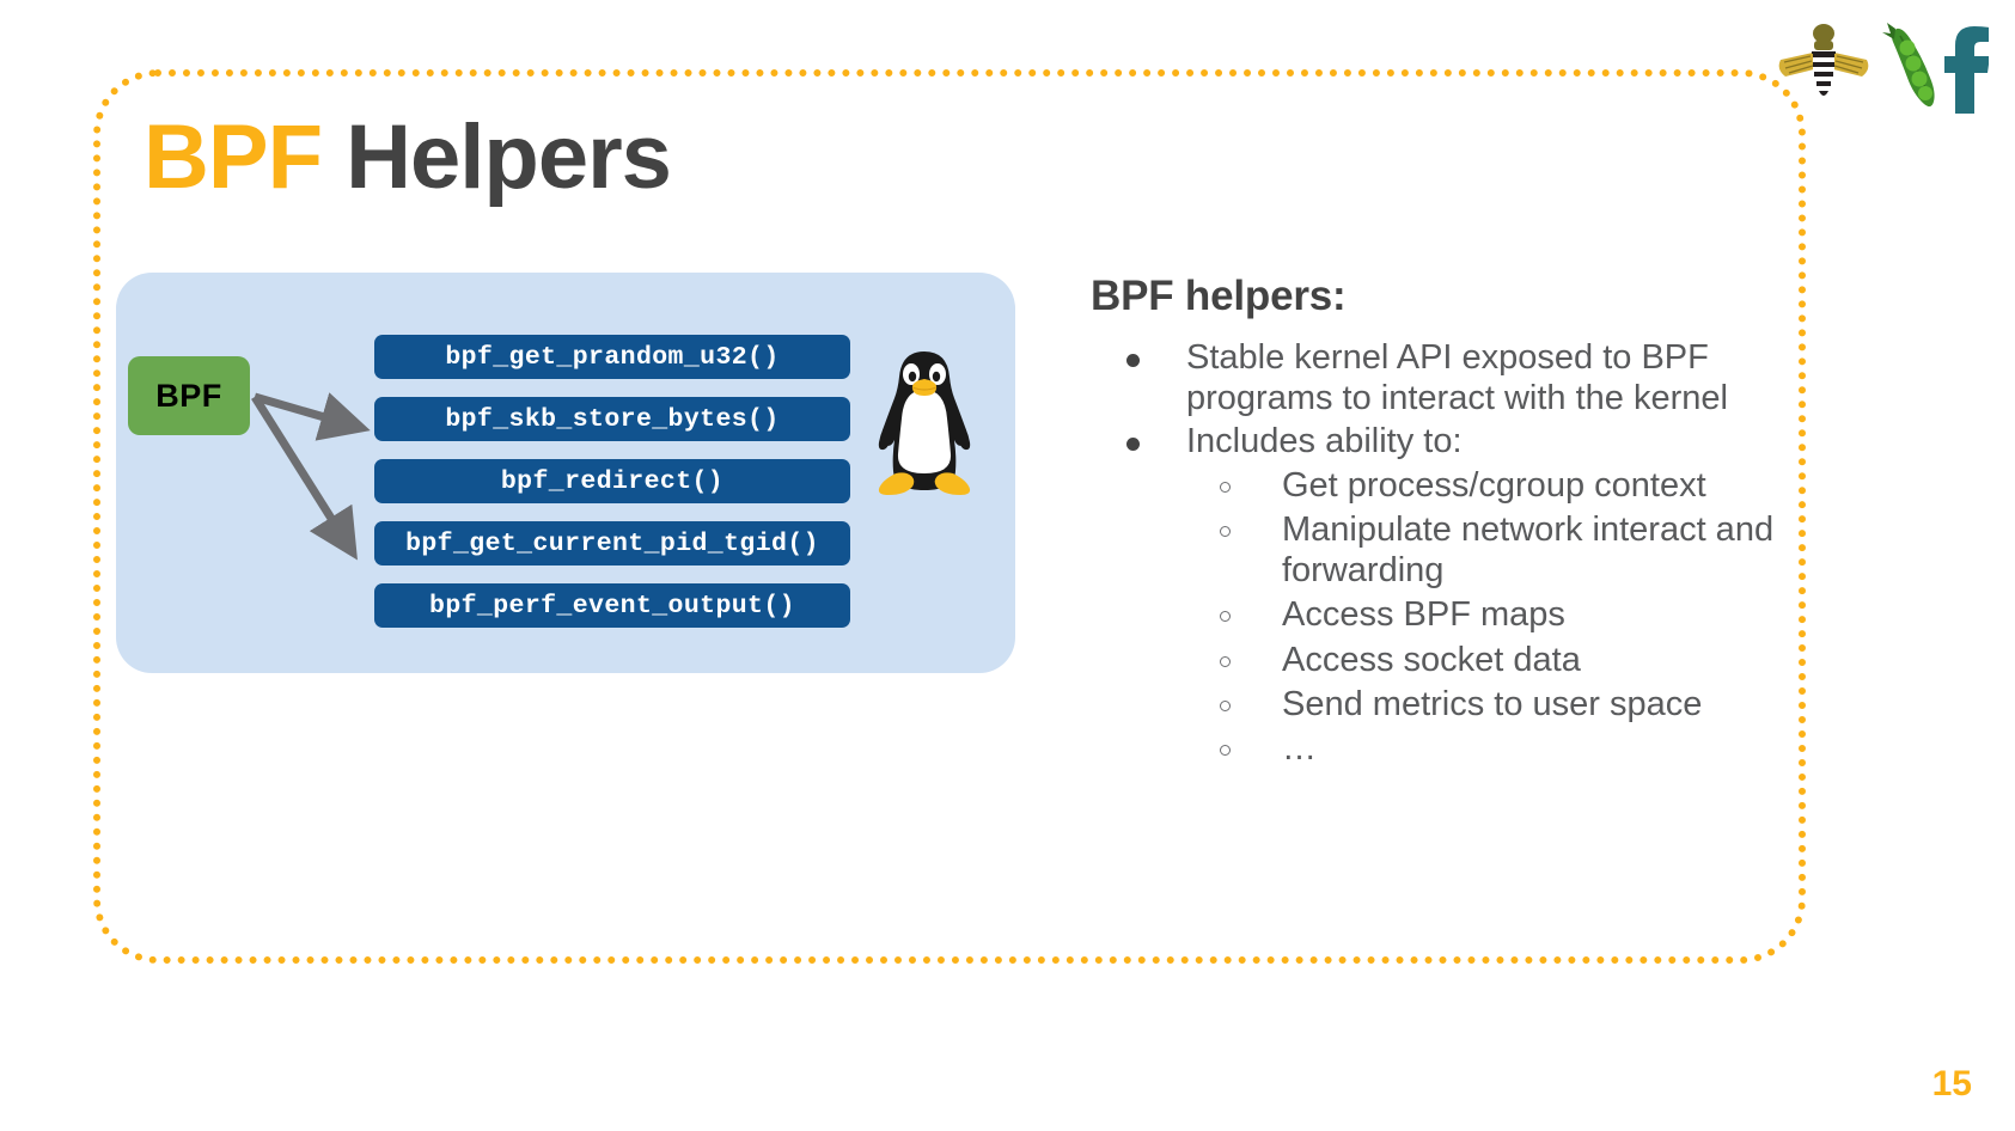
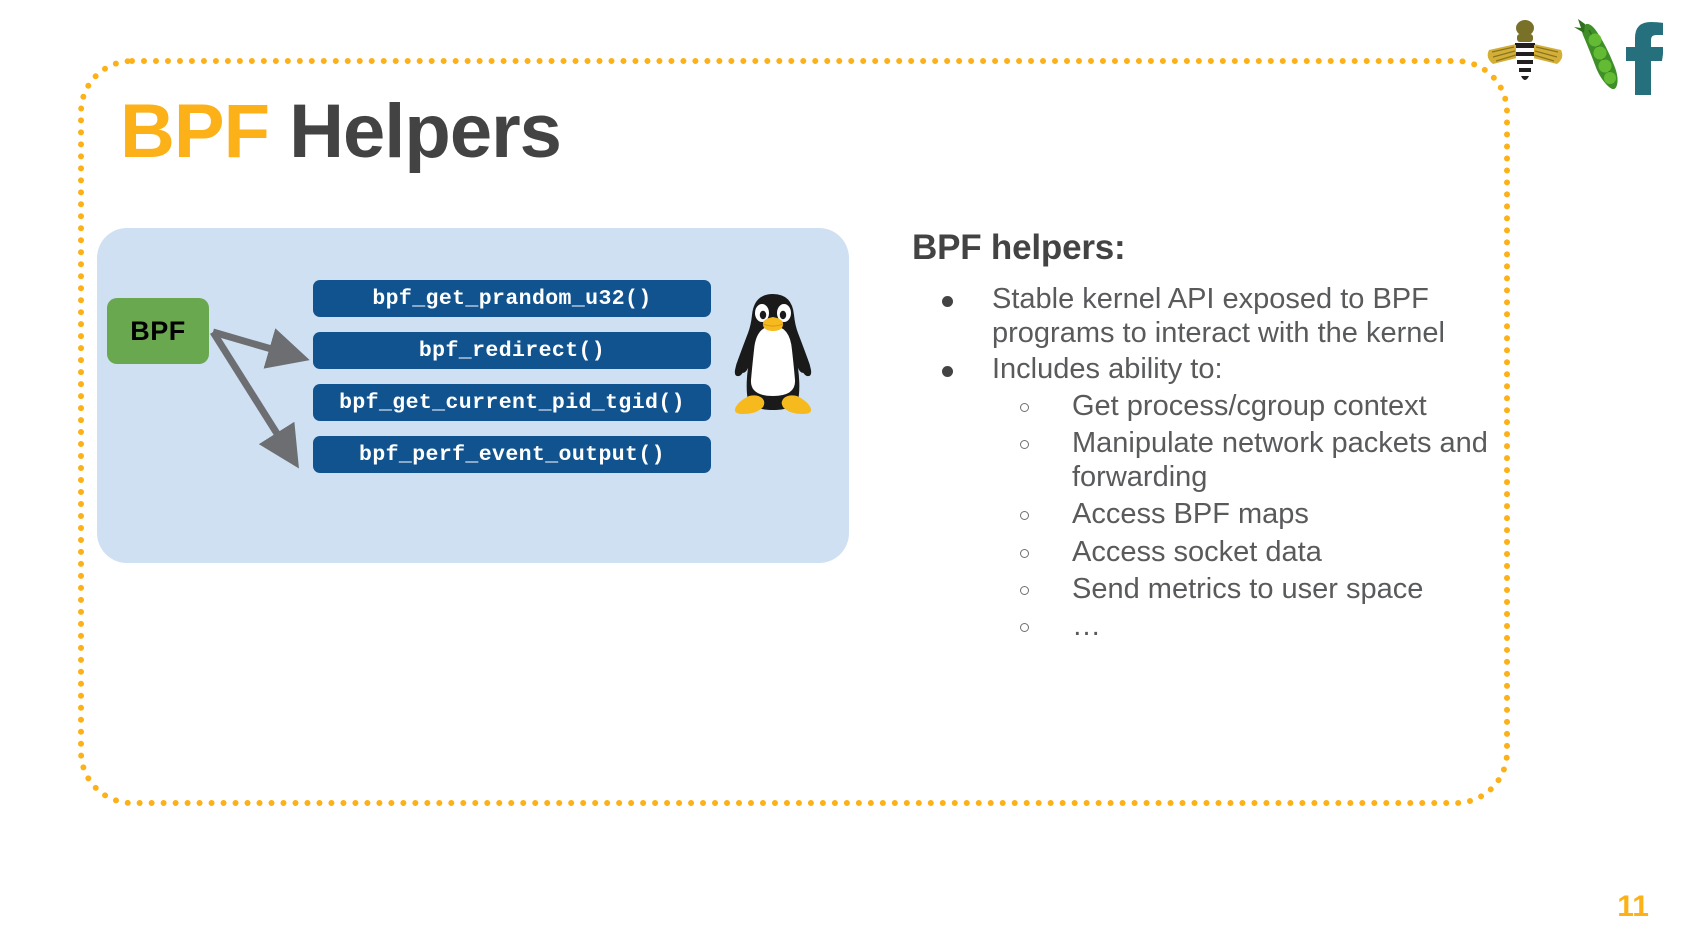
  BPF Helpers
  BPF
  bpf_get_prandom_u32()
- bpf_skb_store_bytes()
  bpf_redirect()
  bpf_get_current_pid_tgid()
  bpf_perf_event_output()
  BPF helpers:
  Stable kernel API exposed to BPF programs to interact with the kernel
  Includes ability to:
  Get process/cgroup context
- Manipulate network interact and forwarding
+ Manipulate network packets and forwarding
  Access BPF maps
  Access socket data
  Send metrics to user space
  …
- 15
+ 11
